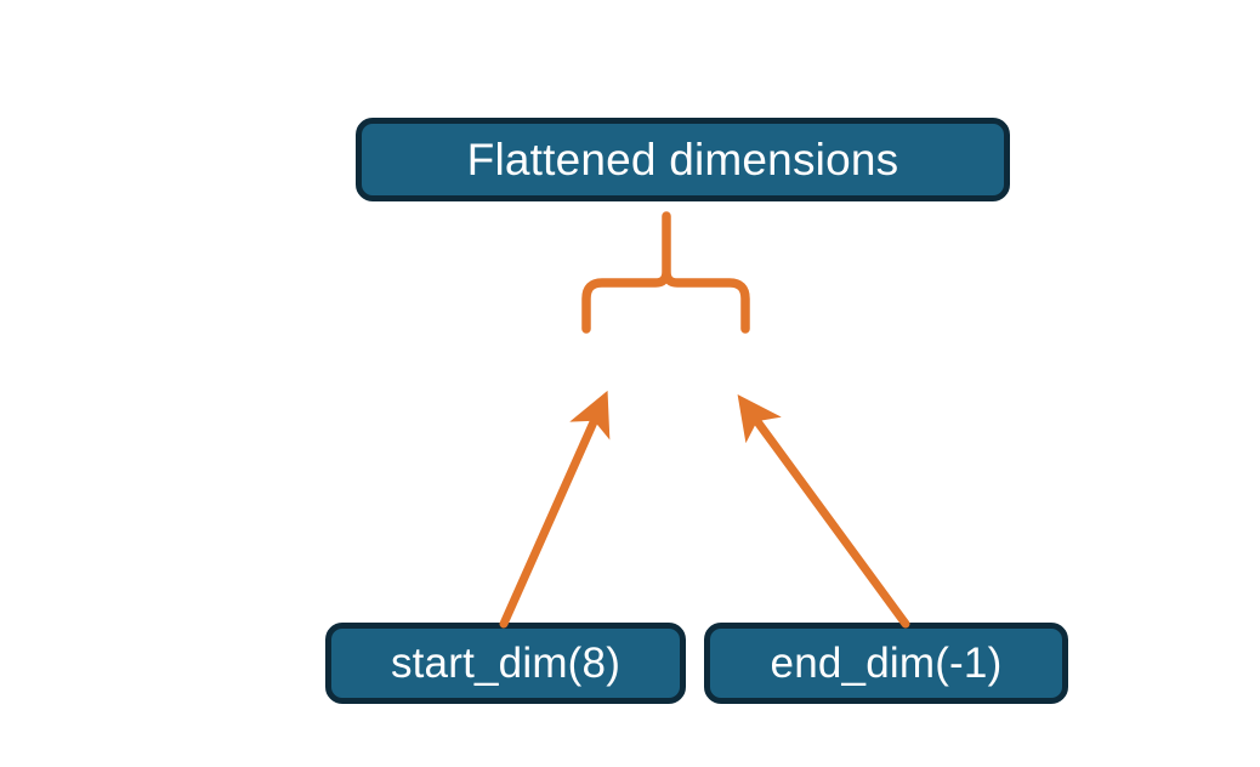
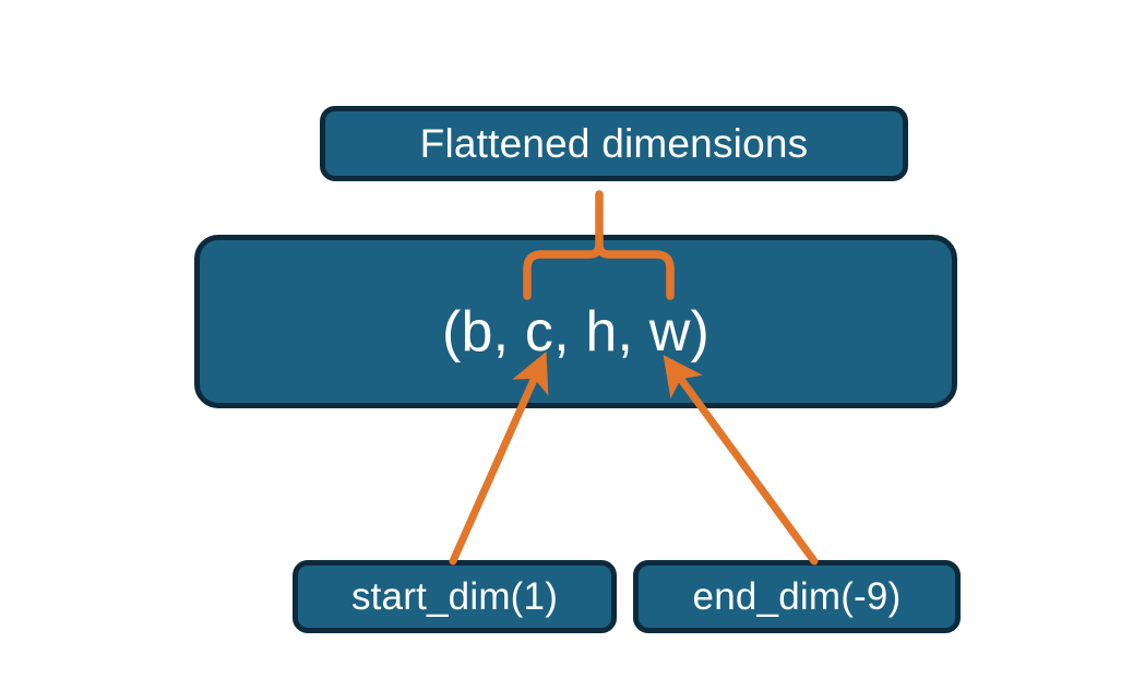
  Flattened dimensions
+ (b, c, h, w)
- start_dim(8)
+ start_dim(1)
- end_dim(-1)
+ end_dim(-9)
